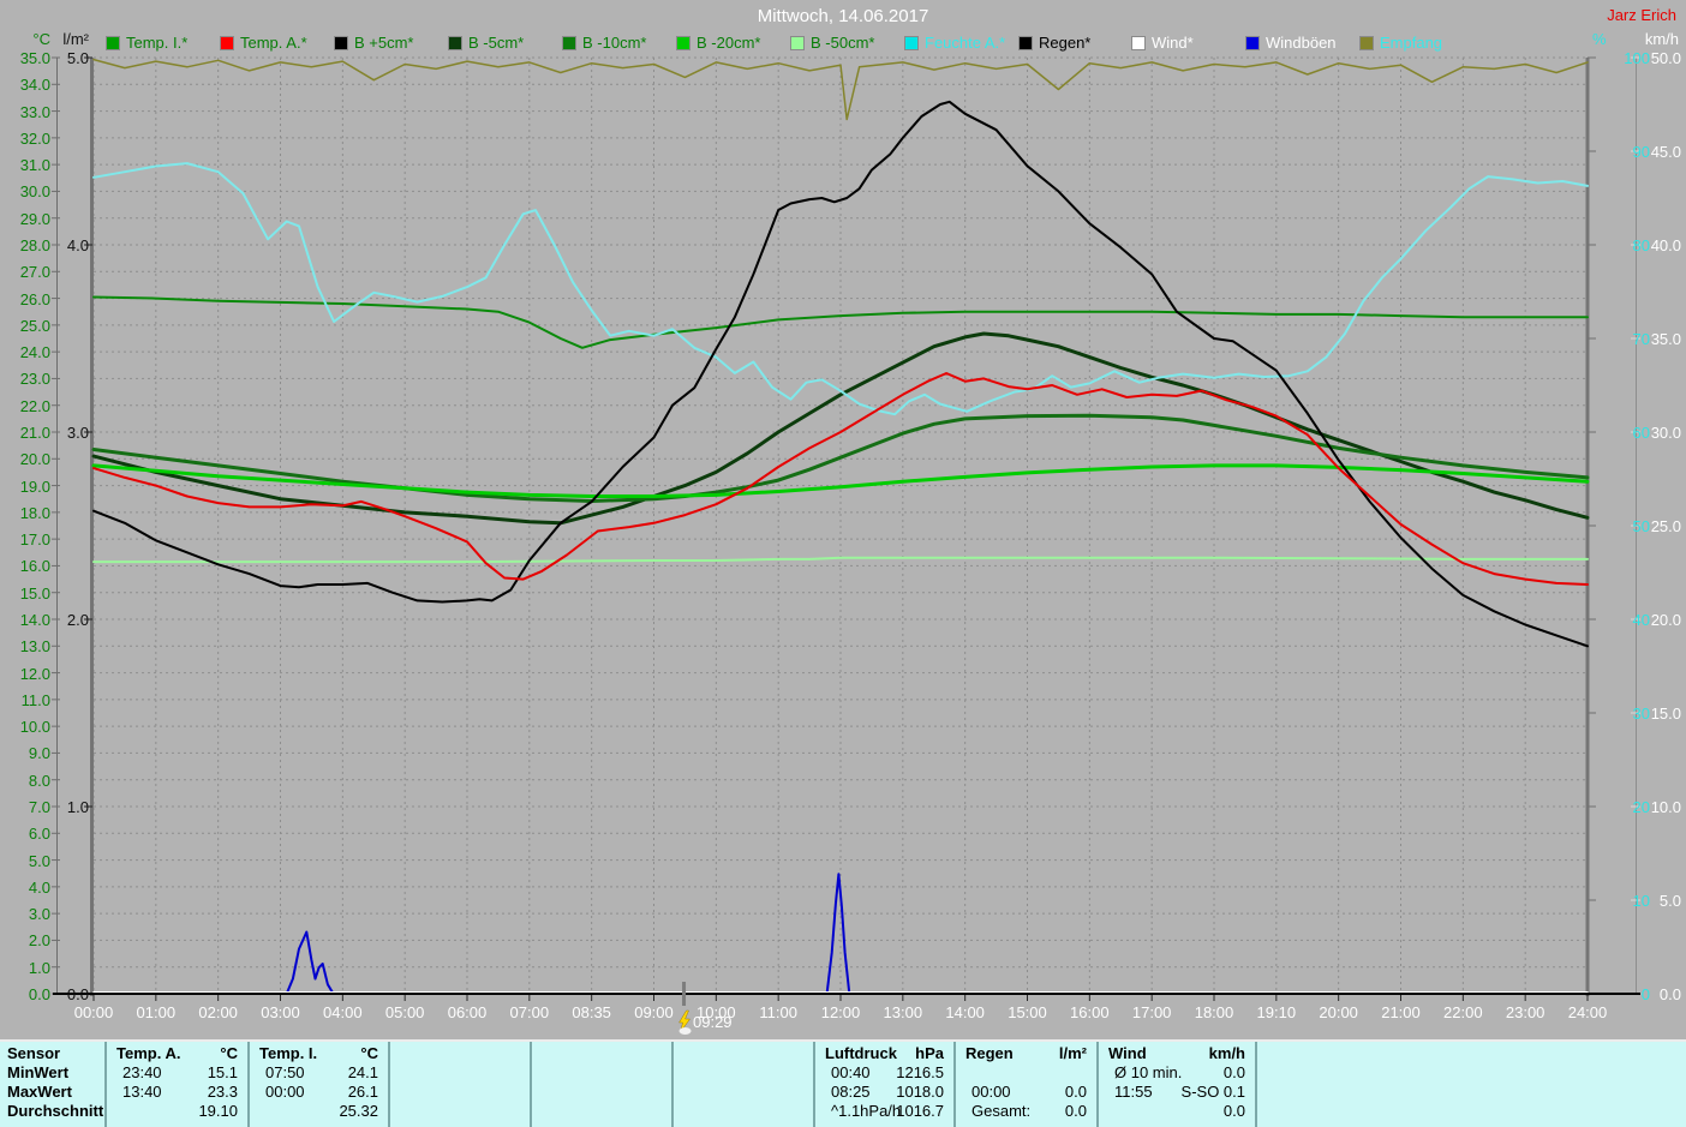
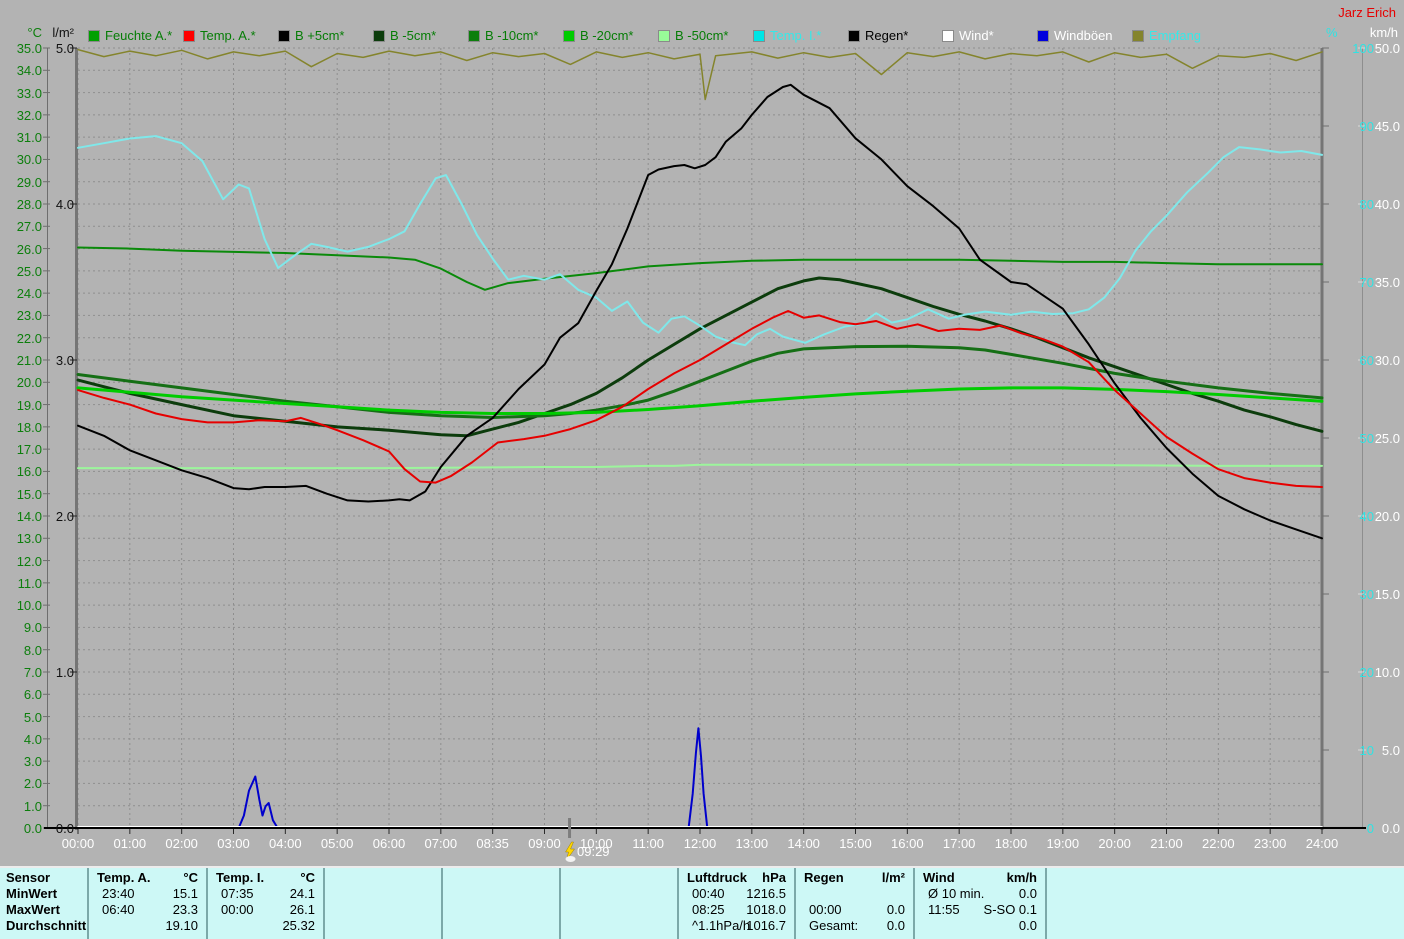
- Mittwoch, 14.06.2017
  Jarz Erich
  °C
  l/m²
  %
  km/h
- Temp. I.*
+ Feuchte A.*
  Temp. A.*
  B +5cm*
  B -5cm*
  B -10cm*
  B -20cm*
  B -50cm*
- Feuchte A.*
+ Temp. I.*
  Regen*
  Wind*
  Windböen
  Empfang
  0.0
  1.0
  2.0
  3.0
  4.0
  5.0
  6.0
  7.0
  8.0
  9.0
  10.0
  11.0
  12.0
  13.0
  14.0
  15.0
  16.0
  17.0
  18.0
  19.0
  20.0
  21.0
  22.0
  23.0
  24.0
  25.0
  26.0
  27.0
  28.0
  29.0
  30.0
  31.0
  32.0
  33.0
  34.0
  35.0
  0.0
  1.0
  2.0
  3.0
  4.0
  5.0
  0
  10
  20
  30
  40
  50
  60
  70
  80
  90
  100
  0.0
  5.0
  10.0
  15.0
  20.0
  25.0
  30.0
  35.0
  40.0
  45.0
  50.0
  00:00
  01:00
  02:00
  03:00
  04:00
  05:00
  06:00
  07:00
  08:35
  09:00
  10:00
  11:00
  12:00
  13:00
  14:00
  15:00
  16:00
  17:00
  18:00
- 19:10
+ 19:00
  20:00
  21:00
  22:00
  23:00
  24:00
  09:29
  Sensor
  MinWert
  MaxWert
  Durchschnitt
  Temp. A.
  °C
  23:40
  15.1
- 13:40
+ 06:40
  23.3
  19.10
  Temp. I.
  °C
- 07:50
+ 07:35
  24.1
  00:00
  26.1
  25.32
  Luftdruck
  hPa
  00:40
  1216.5
  08:25
  1018.0
  ^1.1hPa/h
  1016.7
  Regen
  l/m²
  00:00
  0.0
  Gesamt:
  0.0
  Wind
  km/h
  Ø 10 min.
  0.0
  11:55
  S-SO 0.1
  0.0
